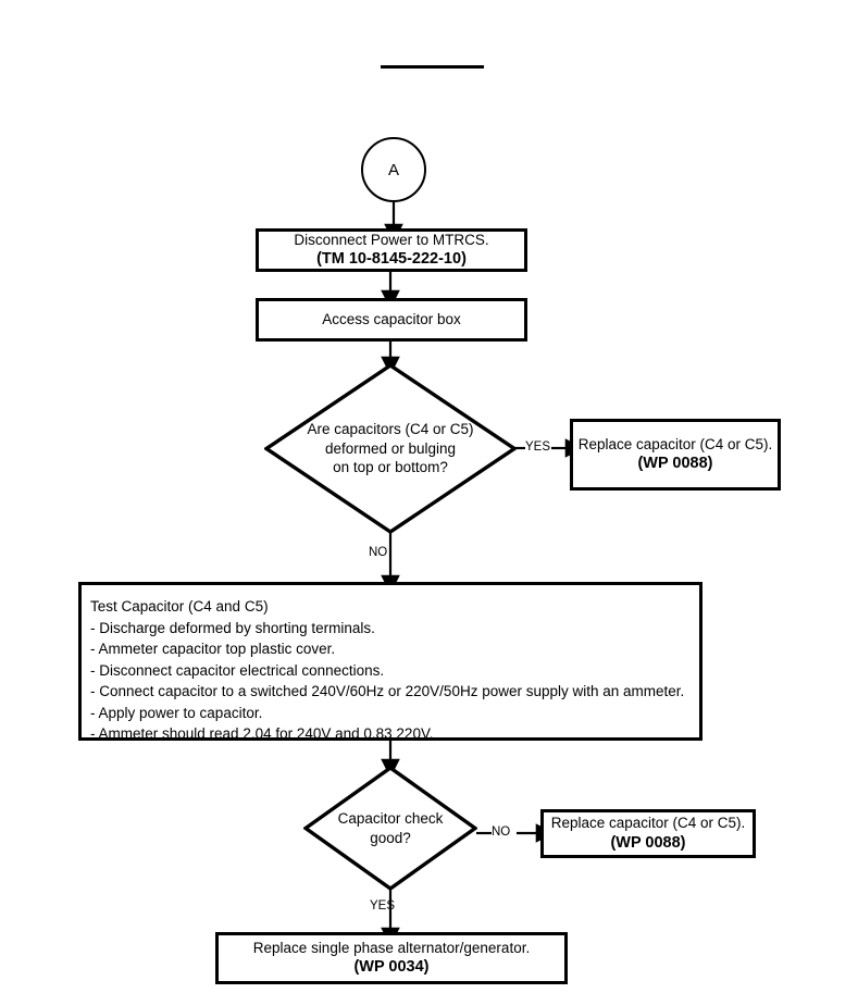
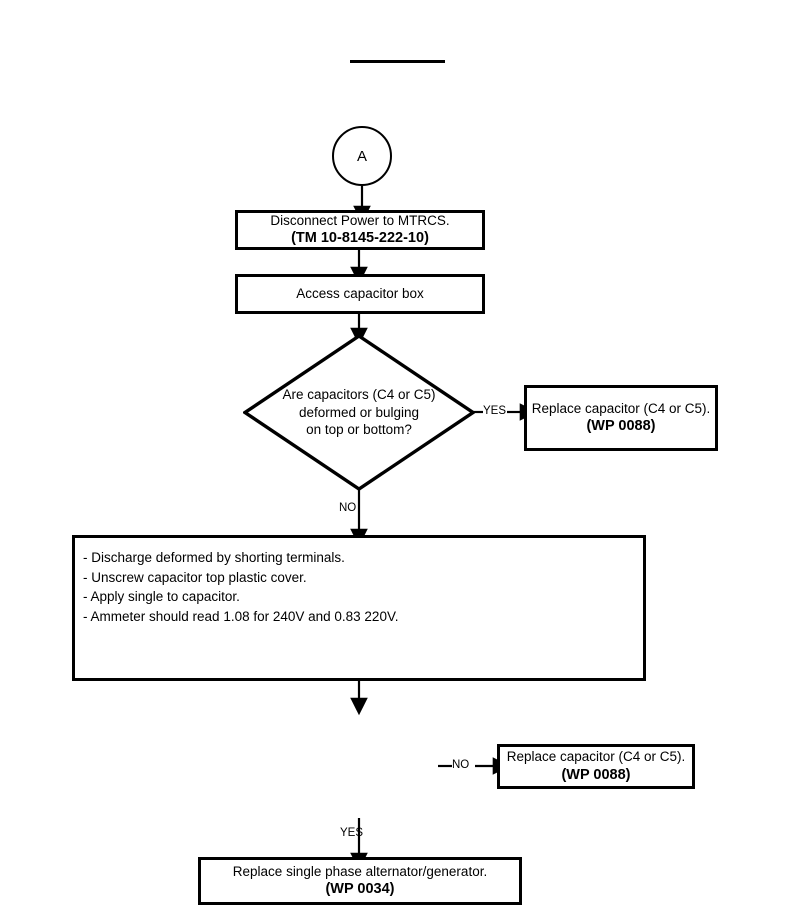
  A
  Disconnect Power to MTRCS.
  (TM 10-8145-222-10)
  Access capacitor box
  Are capacitors (C4 or C5)
  deformed or bulging
  on top or bottom?
  YES
  NO
  Replace capacitor (C4 or C5).
  (WP 0088)
- Test Capacitor (C4 and C5)
  - Discharge deformed by shorting terminals.
- - Ammeter capacitor top plastic cover.
+ - Unscrew capacitor top plastic cover.
- - Disconnect capacitor electrical connections.
- - Connect capacitor to a switched 240V/60Hz or 220V/50Hz power supply with an ammeter.
- - Apply power to capacitor.
+ - Apply single to capacitor.
- - Ammeter should read 2.04 for 240V and 0.83 220V.
+ - Ammeter should read 1.08 for 240V and 0.83 220V.
- Capacitor check
- good?
  NO
  YES
  Replace capacitor (C4 or C5).
  (WP 0088)
  Replace single phase alternator/generator.
  (WP 0034)
